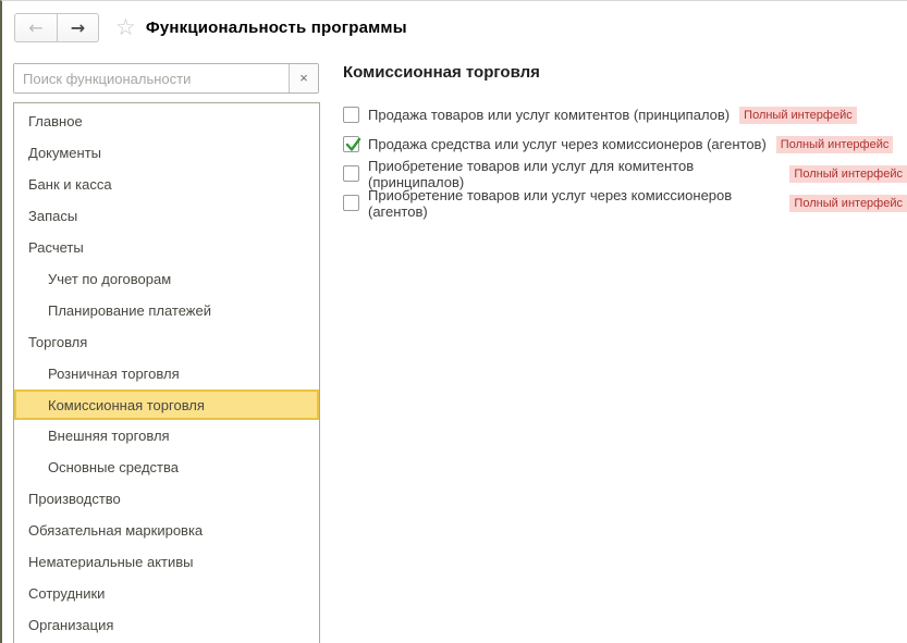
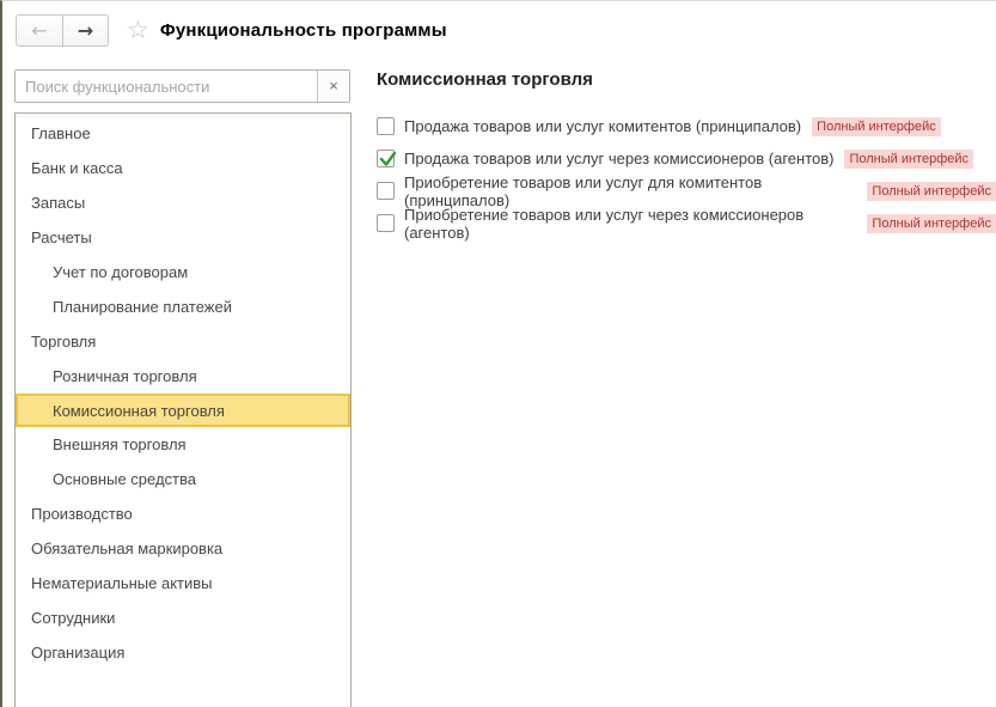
  ←
  →
  ☆
  Функциональность программы
  Поиск функциональности
  ×
  Главное
- Документы
  Банк и касса
  Запасы
  Расчеты
  Учет по договорам
  Планирование платежей
  Торговля
  Розничная торговля
  Комиссионная торговля
  Внешняя торговля
  Основные средства
  Производство
  Обязательная маркировка
  Нематериальные активы
  Сотрудники
  Организация
  Комиссионная торговля
  Продажа товаров или услуг комитентов (принципалов)
  Полный интерфейс
- Продажа средства или услуг через комиссионеров (агентов)
+ Продажа товаров или услуг через комиссионеров (агентов)
  Полный интерфейс
  Приобретение товаров или услуг для комитентов (принципалов)
  Полный интерфейс
  Приобретение товаров или услуг через комиссионеров (агентов)
  Полный интерфейс
